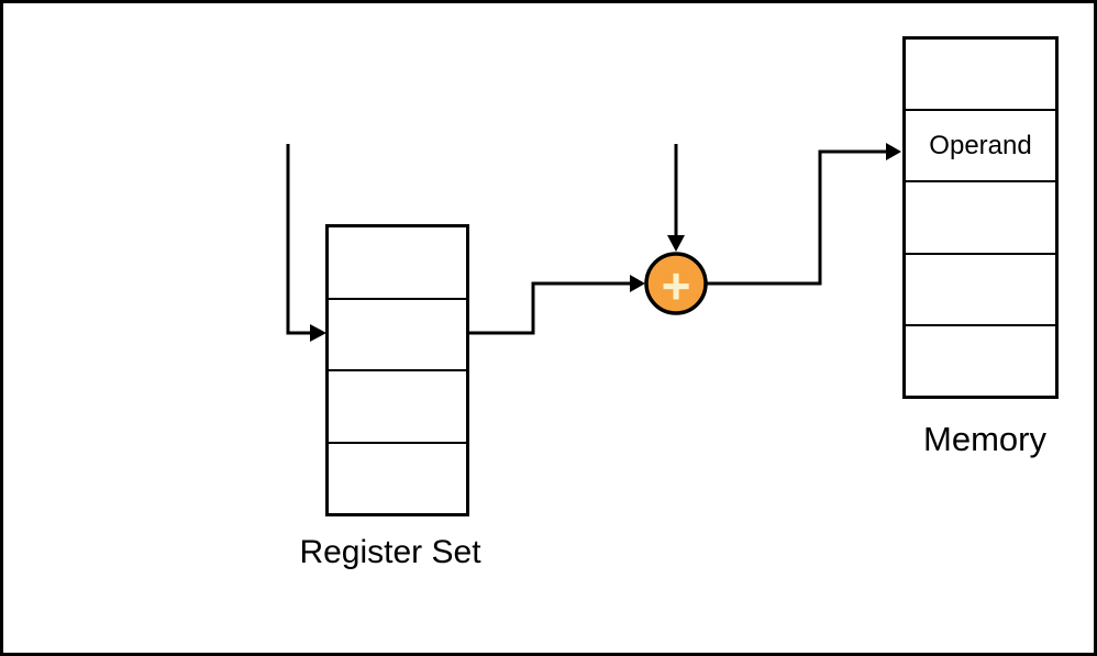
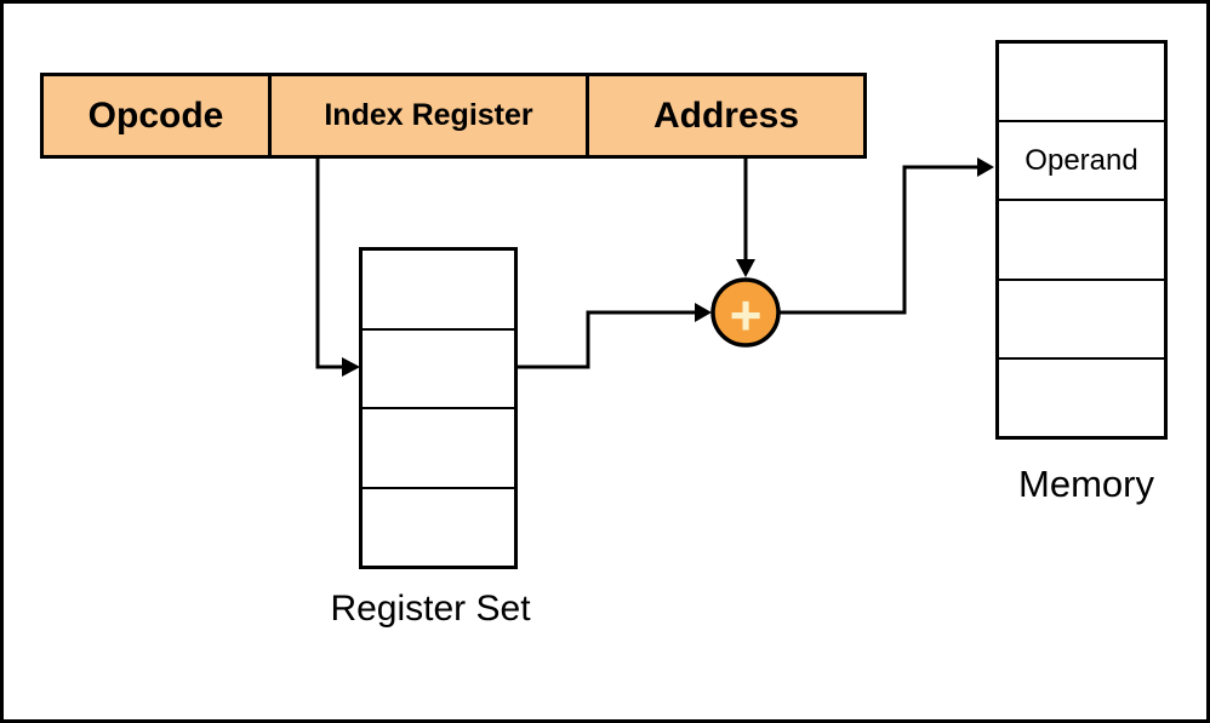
+ Opcode
+ Index Register
+ Address
  Operand
  +
  Register Set
  Memory
